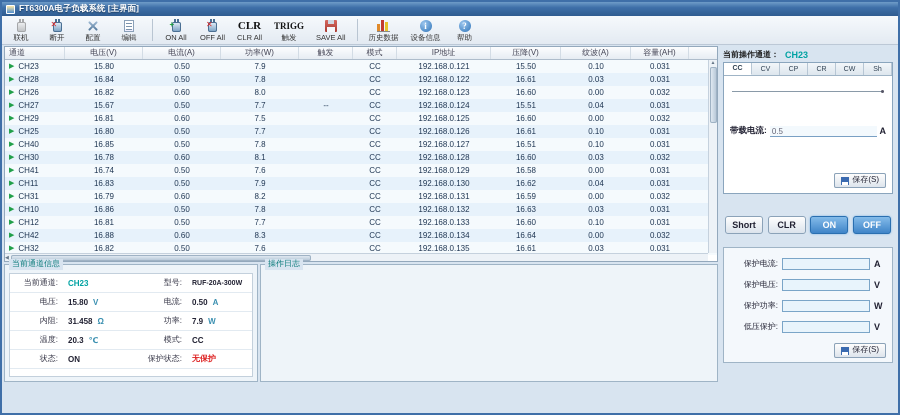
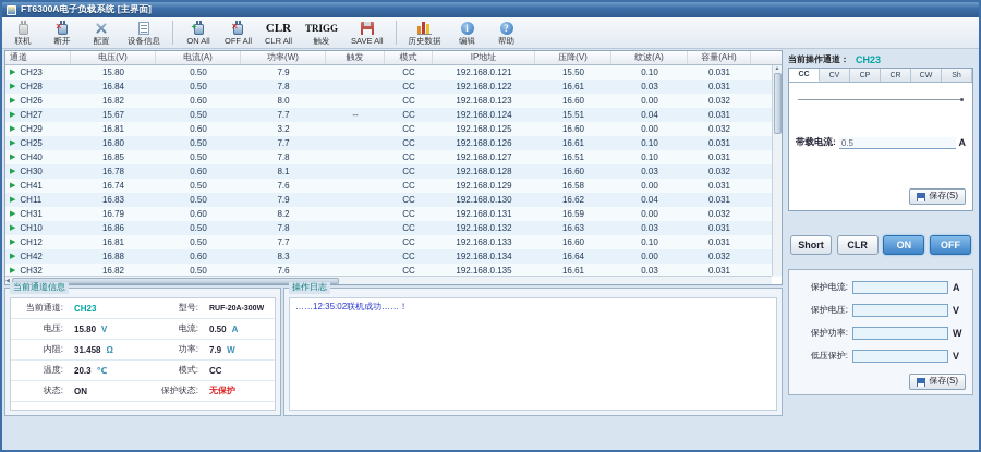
  FT6300A电子负载系统 [主界面]
  联机
  ✕
  断开
  配置
- 编辑
+ 设备信息
  +
  ON All
  ✕
  OFF All
  CLR
  CLR All
  TRIGG
  触发
  SAVE All
  历史数据
  i
- 设备信息
+ 编辑
  ?
  帮助
  通道
  电压(V)
  电流(A)
  功率(W)
  触发
  模式
  IP地址
  压降(V)
  纹波(A)
  容量(AH)
  CH23
  15.80
  0.50
  7.9
  CC
  192.168.0.121
  15.50
  0.10
  0.031
  CH28
  16.84
  0.50
  7.8
  CC
  192.168.0.122
  16.61
  0.03
  0.031
  CH26
  16.82
  0.60
  8.0
  CC
  192.168.0.123
  16.60
  0.00
  0.032
  CH27
  15.67
  0.50
  7.7
  --
  CC
  192.168.0.124
  15.51
  0.04
  0.031
  CH29
  16.81
  0.60
- 7.5
+ 3.2
  CC
  192.168.0.125
  16.60
  0.00
  0.032
  CH25
  16.80
  0.50
  7.7
  CC
  192.168.0.126
  16.61
  0.10
  0.031
  CH40
  16.85
  0.50
  7.8
  CC
  192.168.0.127
  16.51
  0.10
  0.031
  CH30
  16.78
  0.60
  8.1
  CC
  192.168.0.128
  16.60
  0.03
  0.032
  CH41
  16.74
  0.50
  7.6
  CC
  192.168.0.129
  16.58
  0.00
  0.031
  CH11
  16.83
  0.50
  7.9
  CC
  192.168.0.130
  16.62
  0.04
  0.031
  CH31
  16.79
  0.60
  8.2
  CC
  192.168.0.131
  16.59
  0.00
  0.032
  CH10
  16.86
  0.50
  7.8
  CC
  192.168.0.132
  16.63
  0.03
  0.031
  CH12
  16.81
  0.50
  7.7
  CC
  192.168.0.133
  16.60
  0.10
  0.031
  CH42
  16.88
  0.60
  8.3
  CC
  192.168.0.134
  16.64
  0.00
  0.032
  CH32
  16.82
  0.50
  7.6
  CC
  192.168.0.135
  16.61
  0.03
  0.031
  当前通道信息
  当前通道:
  CH23
  型号:
  电压:
  15.80
  V
  电流:
  0.50
  A
  内阻:
  31.458
  Ω
  功率:
  7.9
  W
  温度:
  20.3
  ℃
  模式:
  CC
  状态:
  ON
  保护状态:
  无保护
  操作日志
+ ……12:35:02联机成功……！
  当前操作通道：
  CH23
  带载电流:
  0.5
  A
  保存(S)
  Short
  CLR
  ON
  OFF
  保护电流:
  A
  保护电压:
  V
  保护功率:
  W
  低压保护:
  V
  保存(S)
